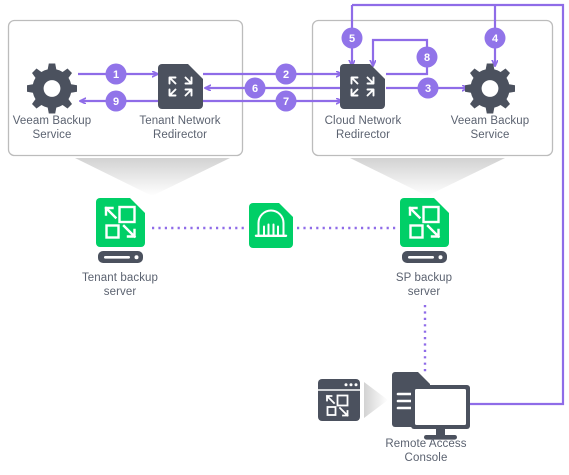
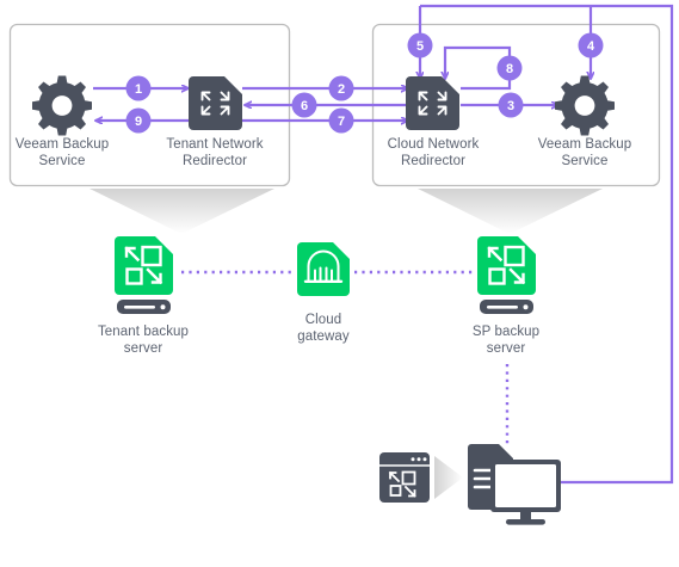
  1
  2
  3
  4
  5
  6
  7
  8
  9
  Veeam Backup
  Service
  Tenant Network
  Redirector
  Cloud Network
  Redirector
  Veeam Backup
  Service
  Tenant backup
  server
+ Cloud
+ gateway
  SP backup
  server
- Remote Access
- Console
